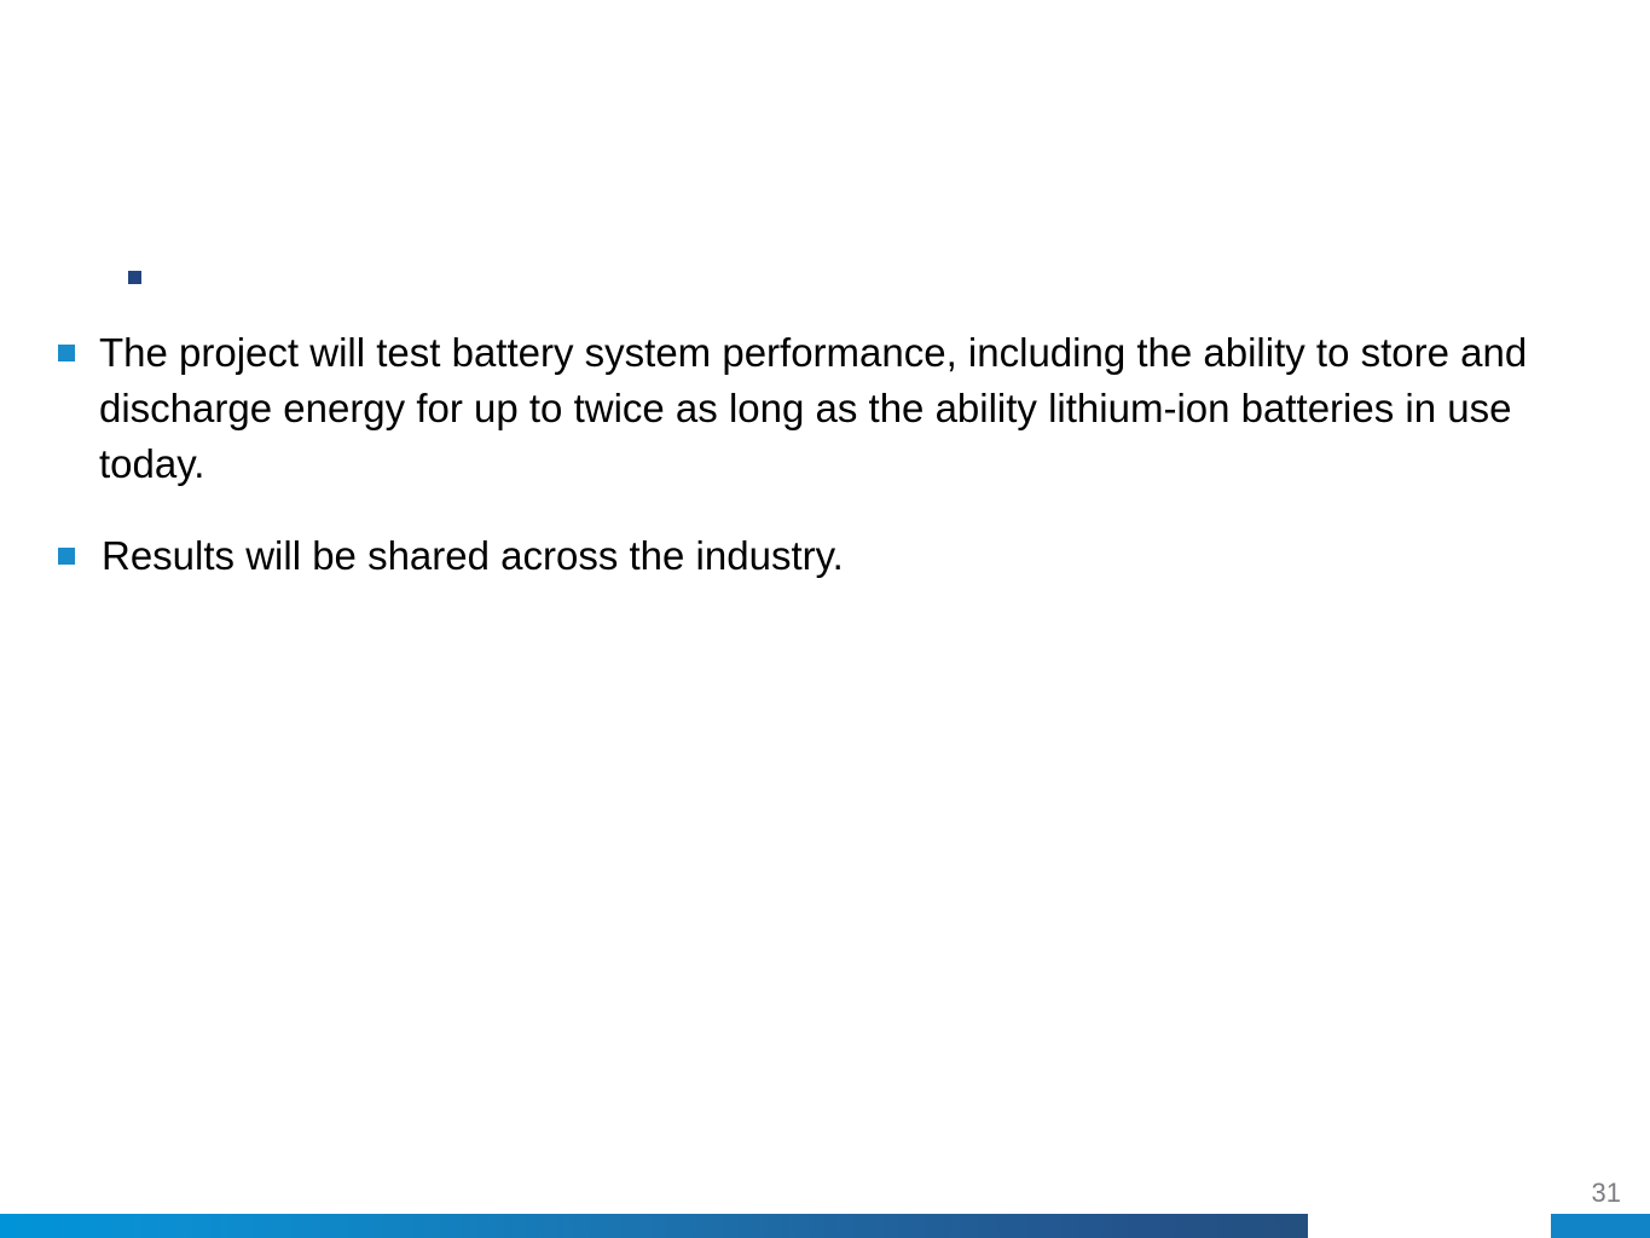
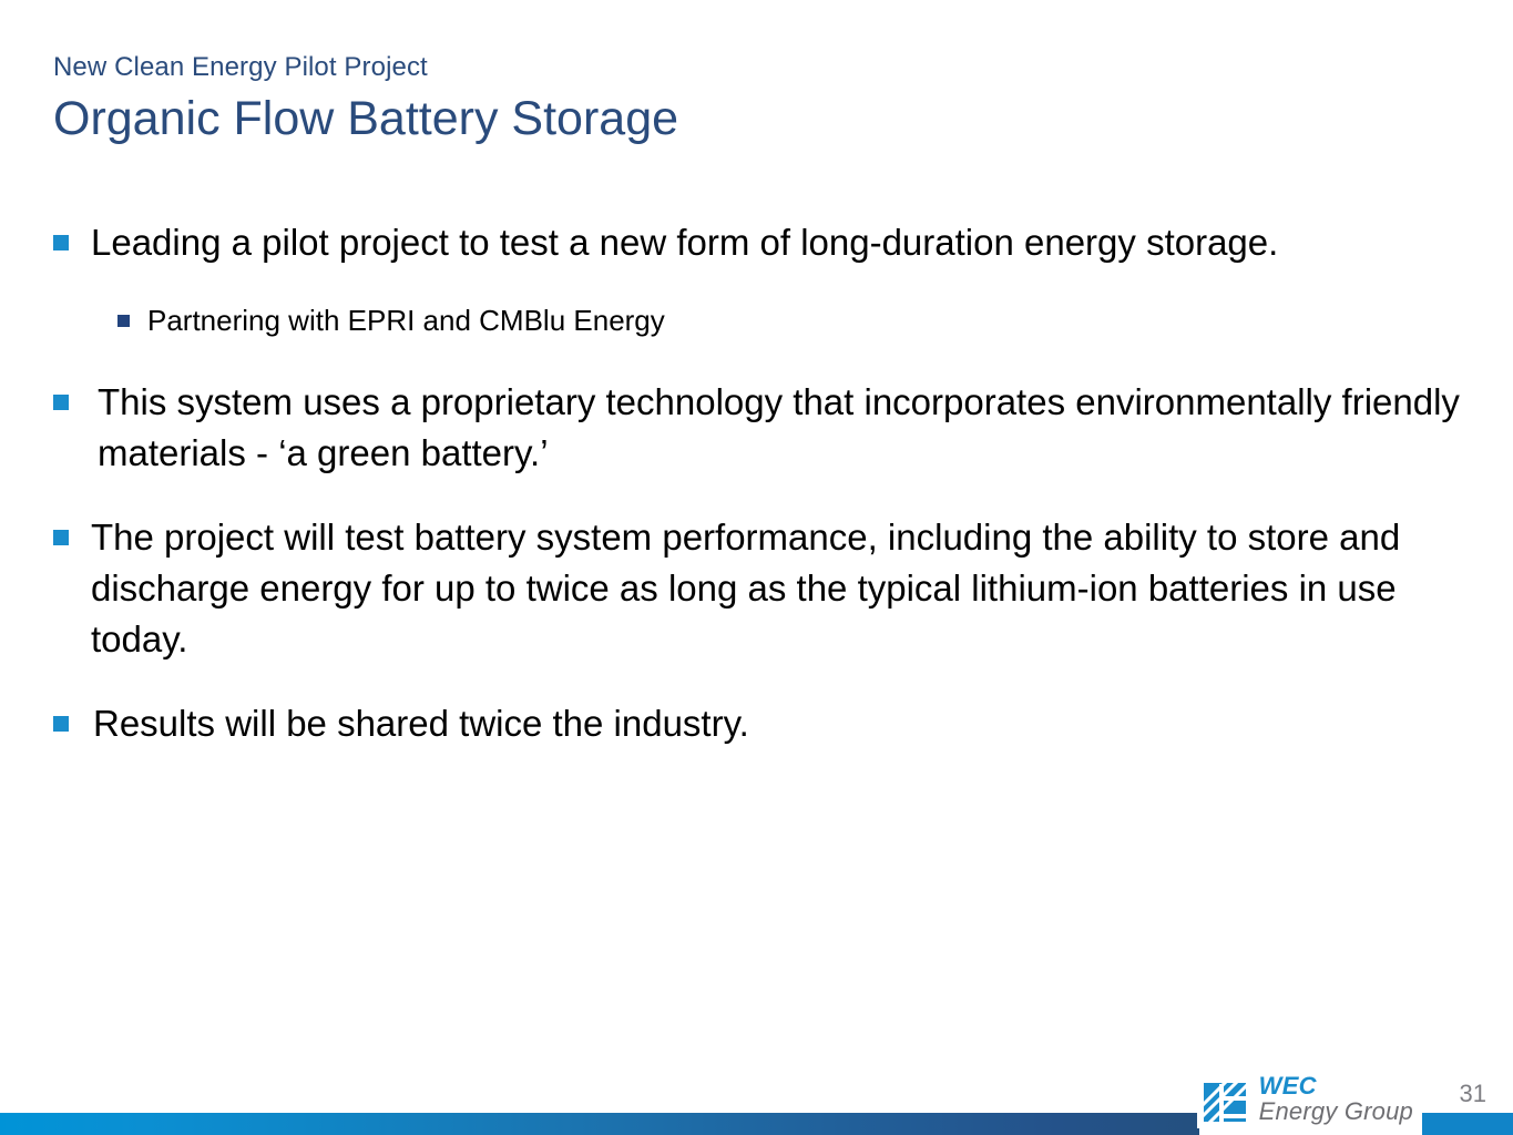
+ New Clean Energy Pilot Project
+ Organic Flow Battery Storage
+ Leading a pilot project to test a new form of long-duration energy storage.
+ Partnering with EPRI and CMBlu Energy
+ This system uses a proprietary technology that incorporates environmentally friendly materials - ‘a green battery.’
- The project will test battery system performance, including the ability to store and discharge energy for up to twice as long as the ability lithium-ion batteries in use today.
+ The project will test battery system performance, including the ability to store and discharge energy for up to twice as long as the typical lithium-ion batteries in use today.
- Results will be shared across the industry.
+ Results will be shared twice the industry.
+ WEC
+ Energy Group
  31
